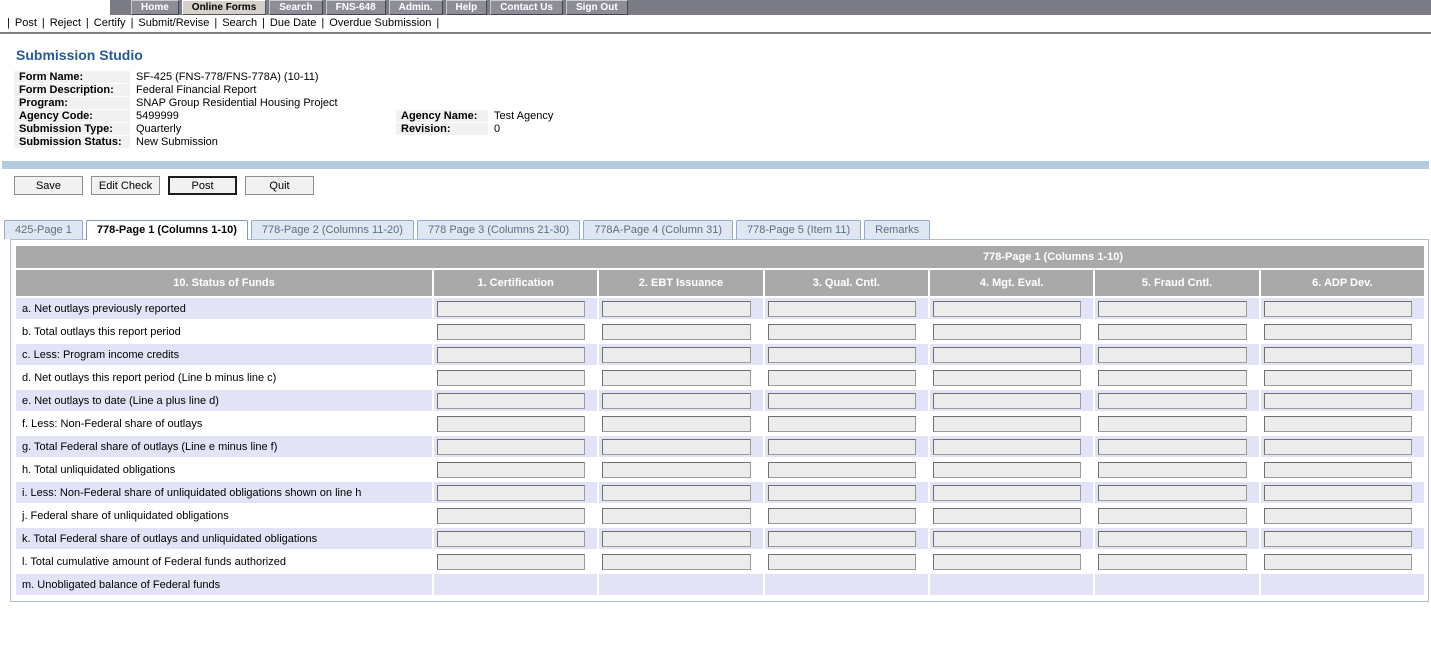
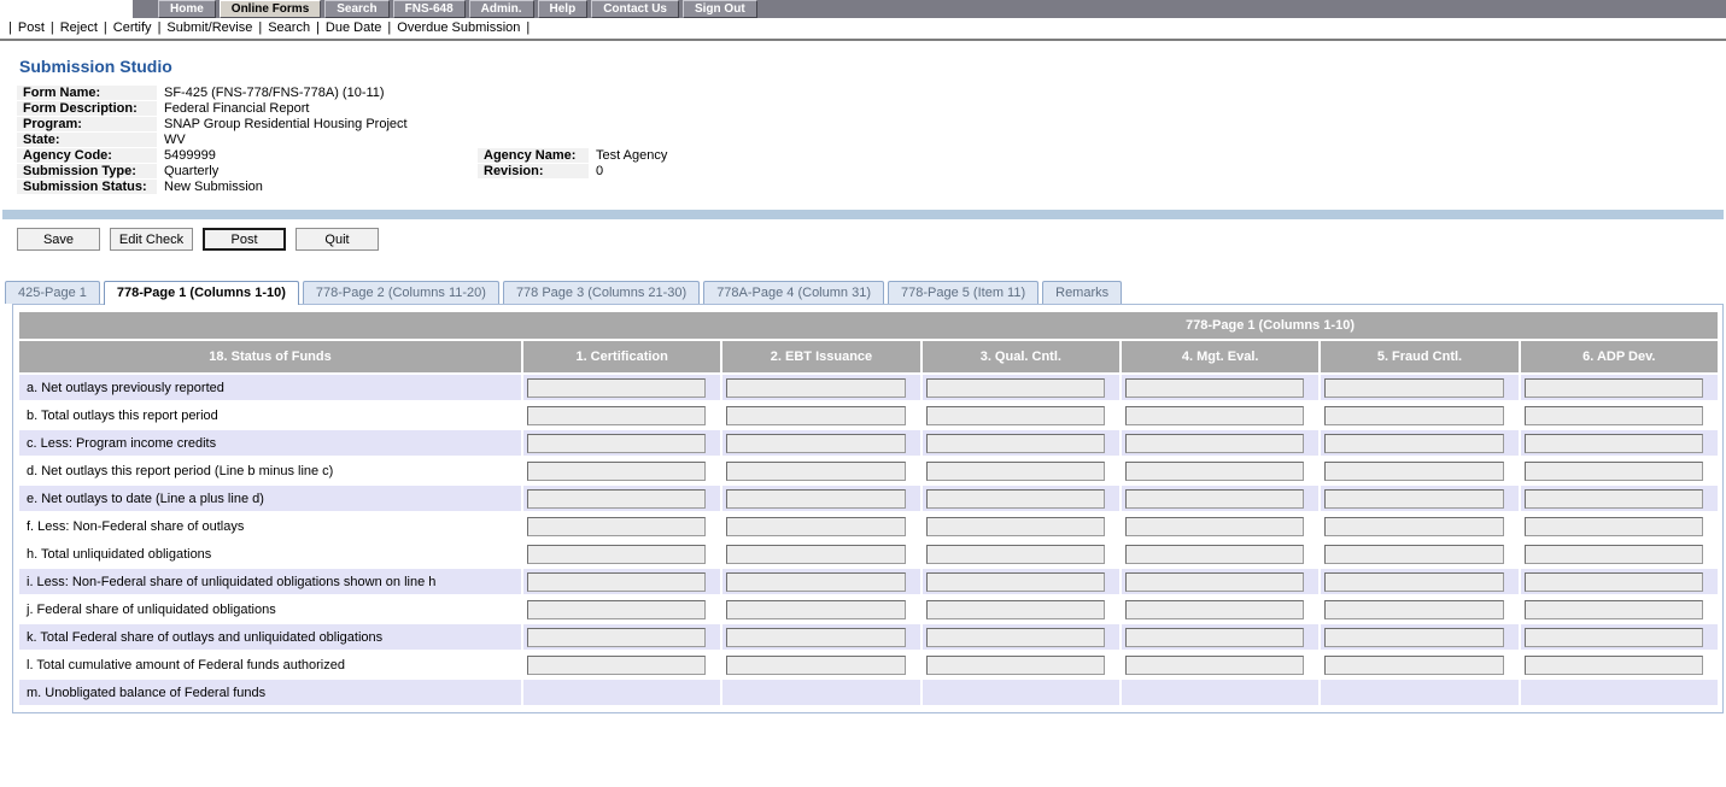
  Home
  Online Forms
  Search
  FNS-648
  Admin.
  Help
  Contact Us
  Sign Out
  |
  Post
  |
  Reject
  |
  Certify
  |
  Submit/Revise
  |
  Search
  |
  Due Date
  |
  Overdue Submission
  |
  Submission Studio
  Form Name:	SF-425 (FNS-778/FNS-778A) (10-11)
  Form Description:	Federal Financial Report
  Program:	SNAP Group Residential Housing Project
+ State:	WV
  Agency Code:	5499999	Agency Name:	Test Agency
  Submission Type:	Quarterly	Revision:	0
  Submission Status:	New Submission
  Save
  Edit Check
  Post
  Quit
  425-Page 1
  778-Page 1 (Columns 1-10)
  778-Page 2 (Columns 11-20)
  778 Page 3 (Columns 21-30)
  778A-Page 4 (Column 31)
  778-Page 5 (Item 11)
  Remarks
  778-Page 1 (Columns 1-10)
- 10. Status of Funds	1. Certification	2. EBT Issuance	3. Qual. Cntl.	4. Mgt. Eval.	5. Fraud Cntl.	6. ADP Dev.
+ 18. Status of Funds	1. Certification	2. EBT Issuance	3. Qual. Cntl.	4. Mgt. Eval.	5. Fraud Cntl.	6. ADP Dev.
  a. Net outlays previously reported
  b. Total outlays this report period
  c. Less: Program income credits
  d. Net outlays this report period (Line b minus line c)
  e. Net outlays to date (Line a plus line d)
  f. Less: Non-Federal share of outlays
- g. Total Federal share of outlays (Line e minus line f)
  h. Total unliquidated obligations
  i. Less: Non-Federal share of unliquidated obligations shown on line h
  j. Federal share of unliquidated obligations
  k. Total Federal share of outlays and unliquidated obligations
  l. Total cumulative amount of Federal funds authorized
  m. Unobligated balance of Federal funds
